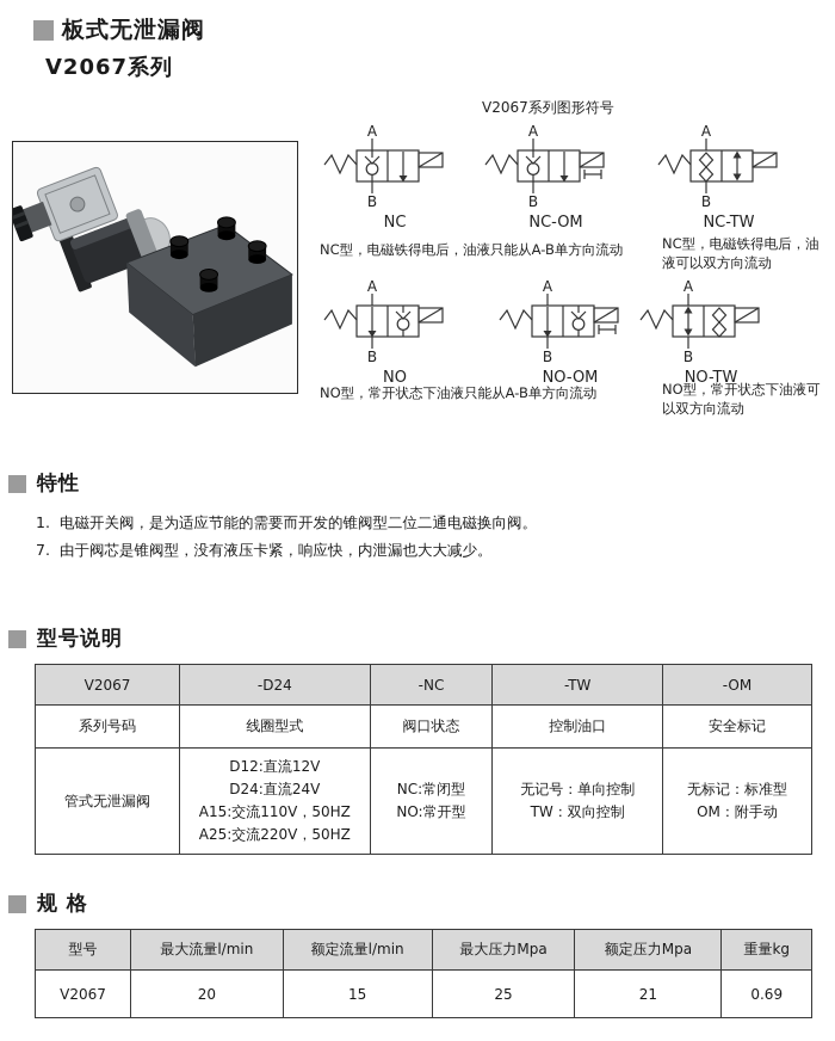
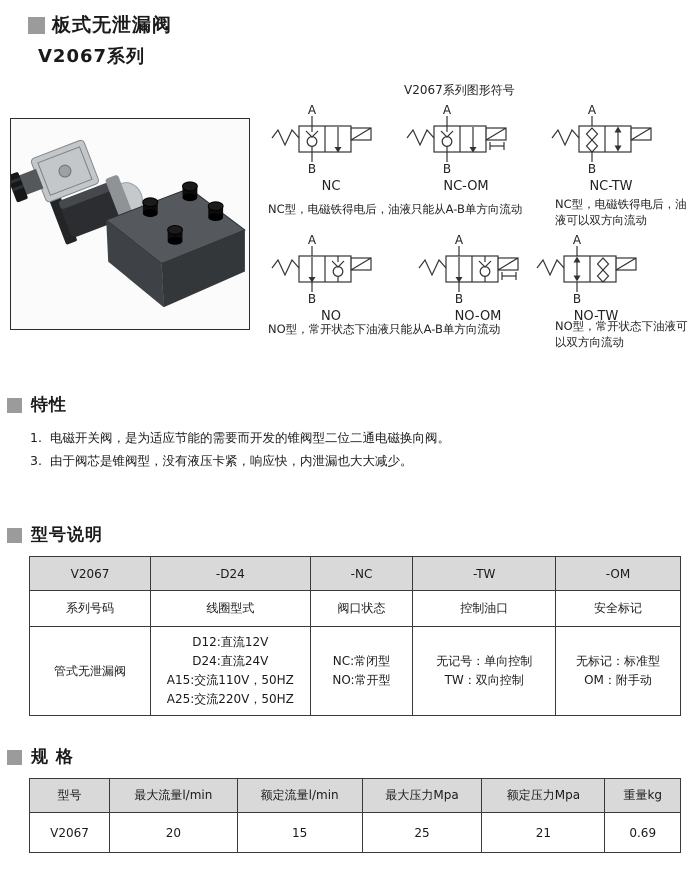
  板式无泄漏阀
  V2067系列
  V2067系列图形符号
  A
  B
  NC
  A
  B
  NC-OM
  A
  B
  NC-TW
  A
  B
  NO
  A
  B
  NO-OM
  A
  B
  NO-TW
  NC型，电磁铁得电后，油液只能从A-B单方向流动
  NC型，电磁铁得电后，油液可以双方向流动
  NO型，常开状态下油液只能从A-B单方向流动
  NO型，常开状态下油液可以双方向流动
  特性
  1.
  电磁开关阀，是为适应节能的需要而开发的锥阀型二位二通电磁换向阀。
- 7.
+ 3.
  由于阀芯是锥阀型，没有液压卡紧，响应快，内泄漏也大大减少。
  型号说明
  V2067	-D24	-NC	-TW	-OM
  系列号码	线圈型式	阀口状态	控制油口	安全标记
  管式无泄漏阀	D12:直流12VD24:直流24VA15:交流110V，50HZA25:交流220V，50HZ	NC:常闭型NO:常开型	无记号：单向控制TW：双向控制	无标记：标准型OM：附手动
  规 格
  型号	最大流量l/min	额定流量l/min	最大压力Mpa	额定压力Mpa	重量kg
  V2067	20	15	25	21	0.69
